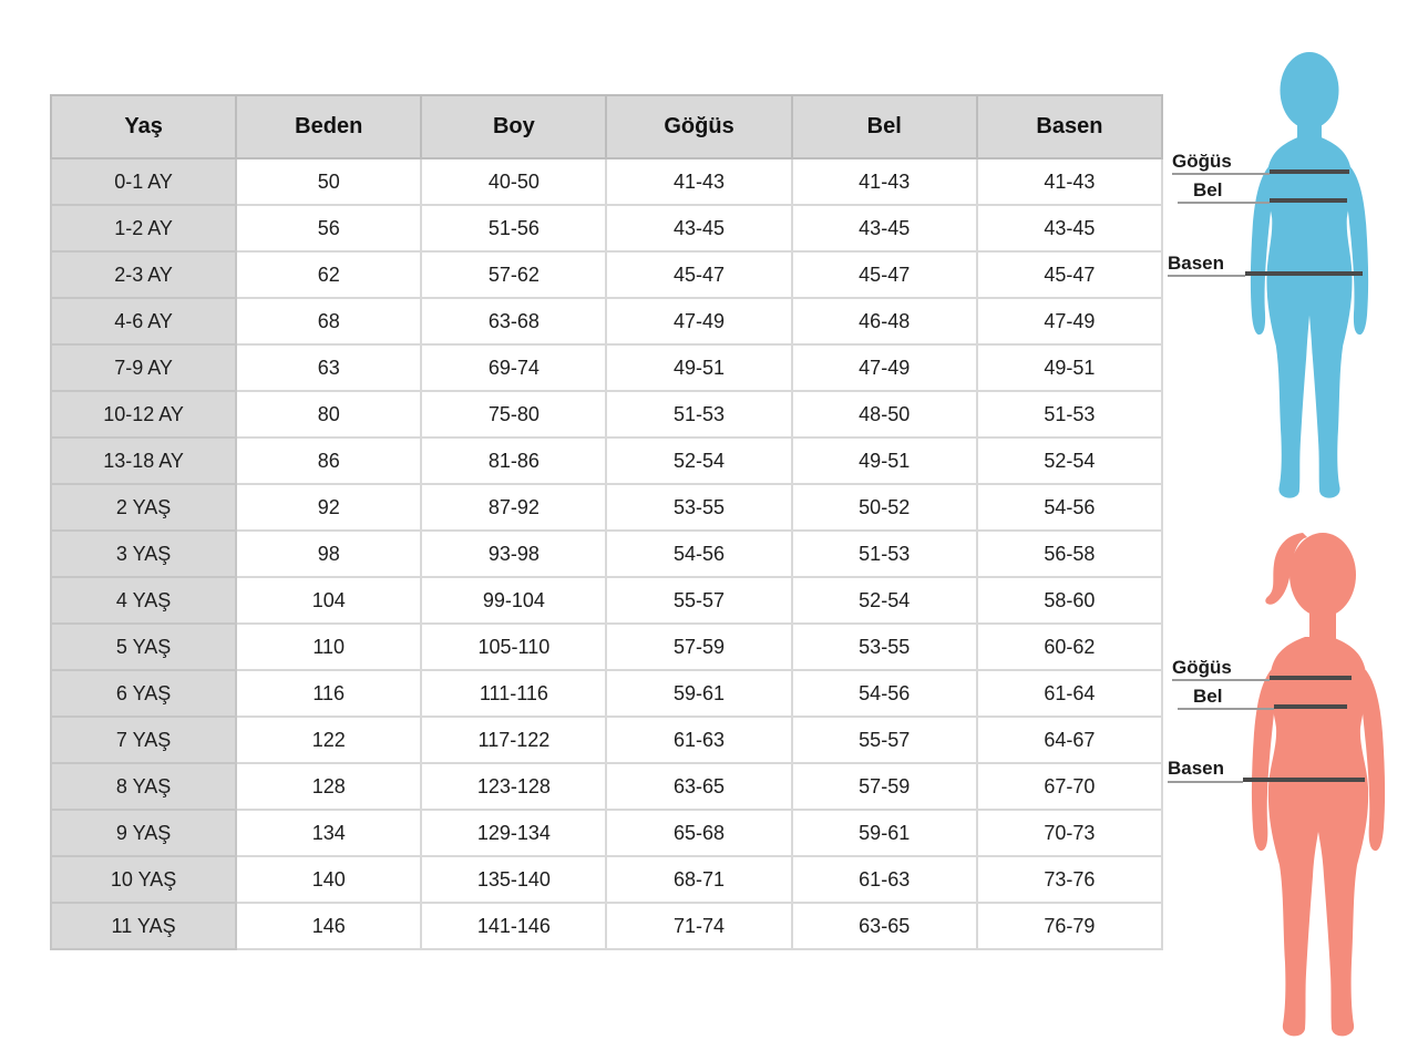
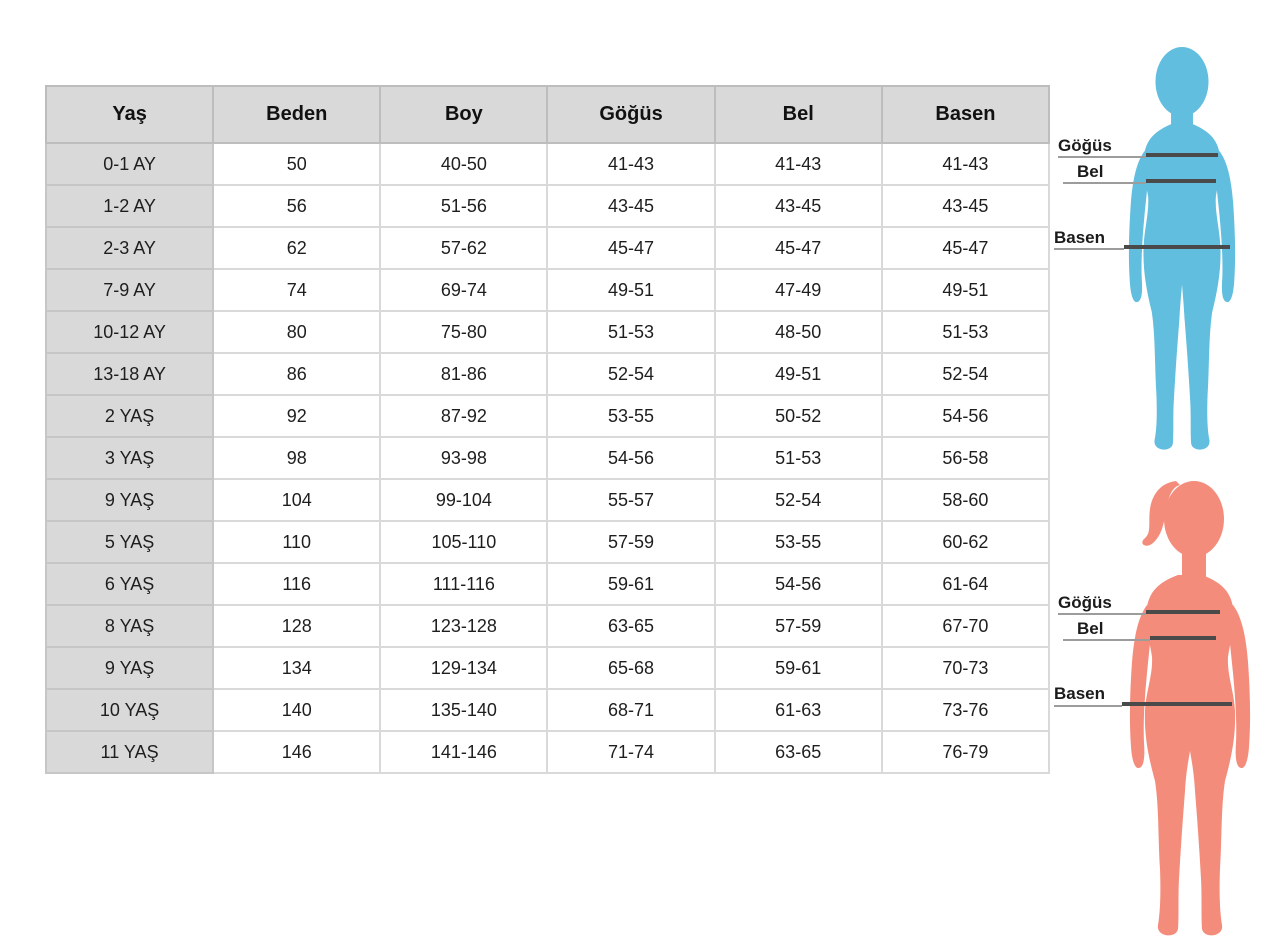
  Yaş	Beden	Boy	Göğüs	Bel	Basen
  0-1 AY	50	40-50	41-43	41-43	41-43
  1-2 AY	56	51-56	43-45	43-45	43-45
  2-3 AY	62	57-62	45-47	45-47	45-47
- 4-6 AY	68	63-68	47-49	46-48	47-49
- 7-9 AY	63	69-74	49-51	47-49	49-51
+ 7-9 AY	74	69-74	49-51	47-49	49-51
  10-12 AY	80	75-80	51-53	48-50	51-53
  13-18 AY	86	81-86	52-54	49-51	52-54
  2 YAŞ	92	87-92	53-55	50-52	54-56
  3 YAŞ	98	93-98	54-56	51-53	56-58
- 4 YAŞ	104	99-104	55-57	52-54	58-60
+ 9 YAŞ	104	99-104	55-57	52-54	58-60
  5 YAŞ	110	105-110	57-59	53-55	60-62
  6 YAŞ	116	111-116	59-61	54-56	61-64
- 7 YAŞ	122	117-122	61-63	55-57	64-67
  8 YAŞ	128	123-128	63-65	57-59	67-70
  9 YAŞ	134	129-134	65-68	59-61	70-73
  10 YAŞ	140	135-140	68-71	61-63	73-76
  11 YAŞ	146	141-146	71-74	63-65	76-79
  Göğüs
  Bel
  Basen
  Göğüs
  Bel
  Basen
